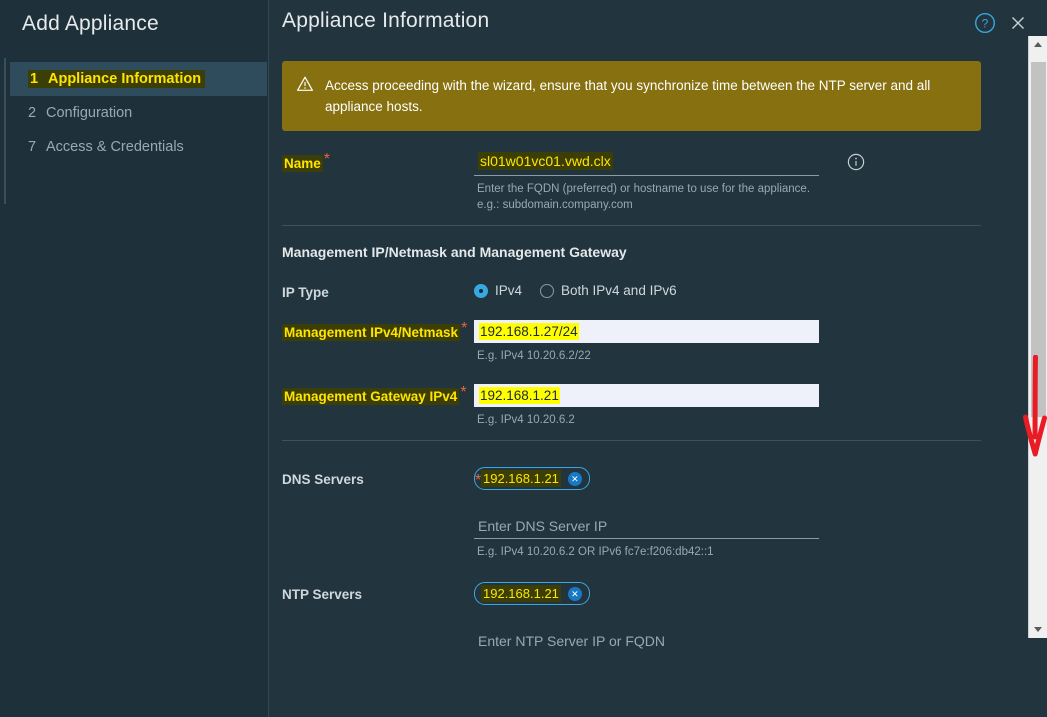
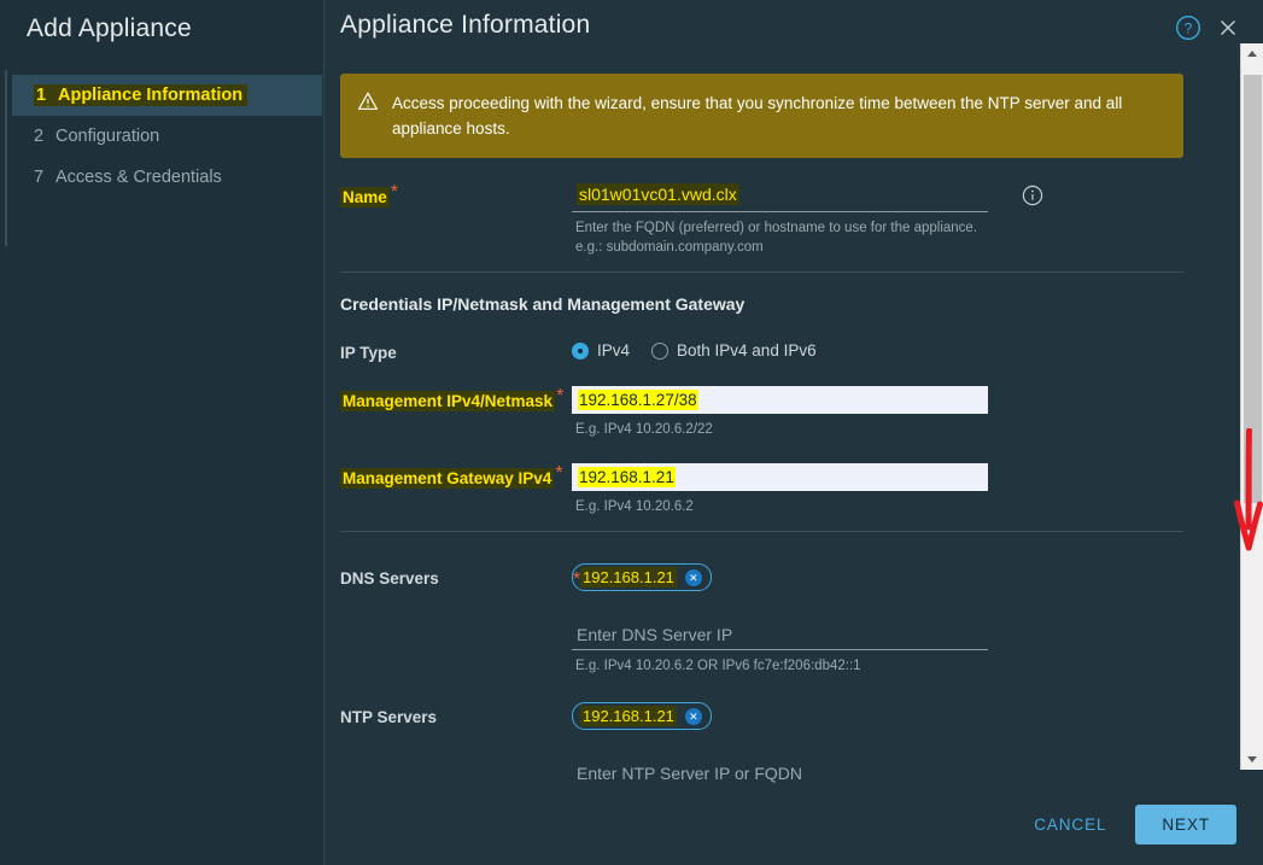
  Add Appliance
  1
  Appliance Information
  2
  Configuration
  7
  Access & Credentials
  Appliance Information
  ?
  Access proceeding with the wizard, ensure that you synchronize time between the NTP server and all appliance hosts.
  Name
  *
  sl01w01vc01.vwd.clx
  Enter the FQDN (preferred) or hostname to use for the appliance.
  e.g.: subdomain.company.com
- Management IP/Netmask and Management Gateway
+ Credentials IP/Netmask and Management Gateway
  IP Type
  IPv4
  Both IPv4 and IPv6
  Management IPv4/Netmask
  *
- 192.168.1.27/24
+ 192.168.1.27/38
  E.g. IPv4 10.20.6.2/22
  Management Gateway IPv4
  *
  192.168.1.21
  E.g. IPv4 10.20.6.2
  DNS Servers
  *
  192.168.1.21
  ✕
  Enter DNS Server IP
  E.g. IPv4 10.20.6.2 OR IPv6 fc7e:f206:db42::1
  NTP Servers
  192.168.1.21
  ✕
  Enter NTP Server IP or FQDN
+ CANCEL
+ NEXT
